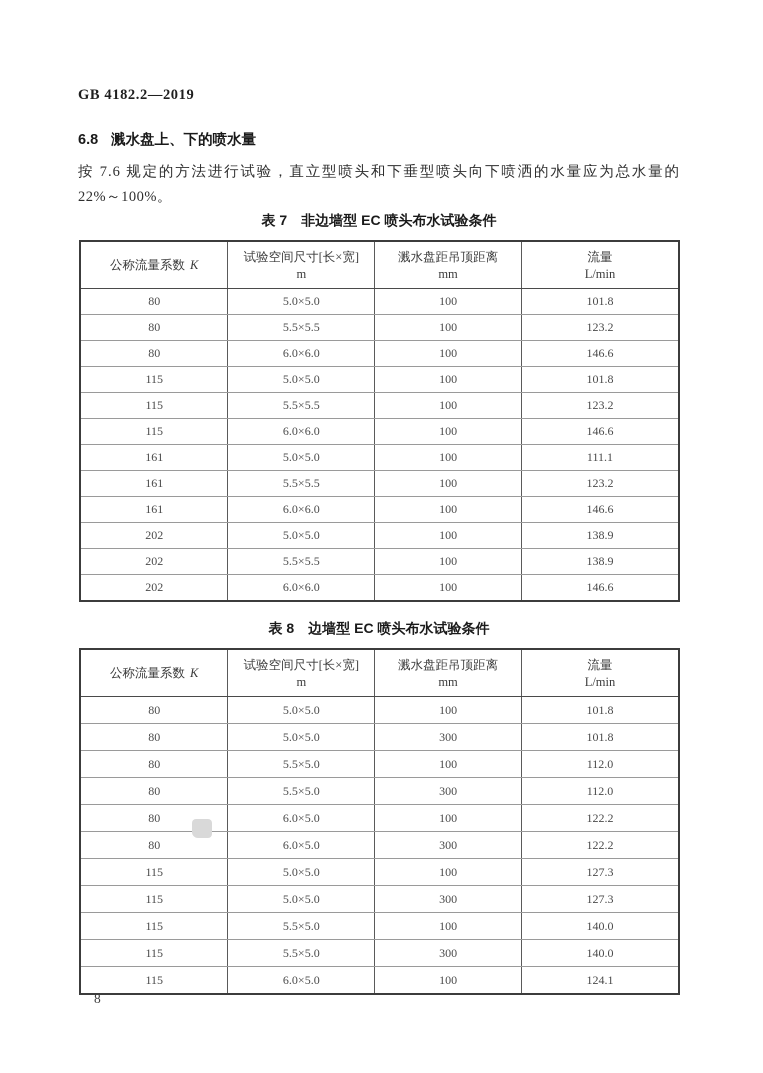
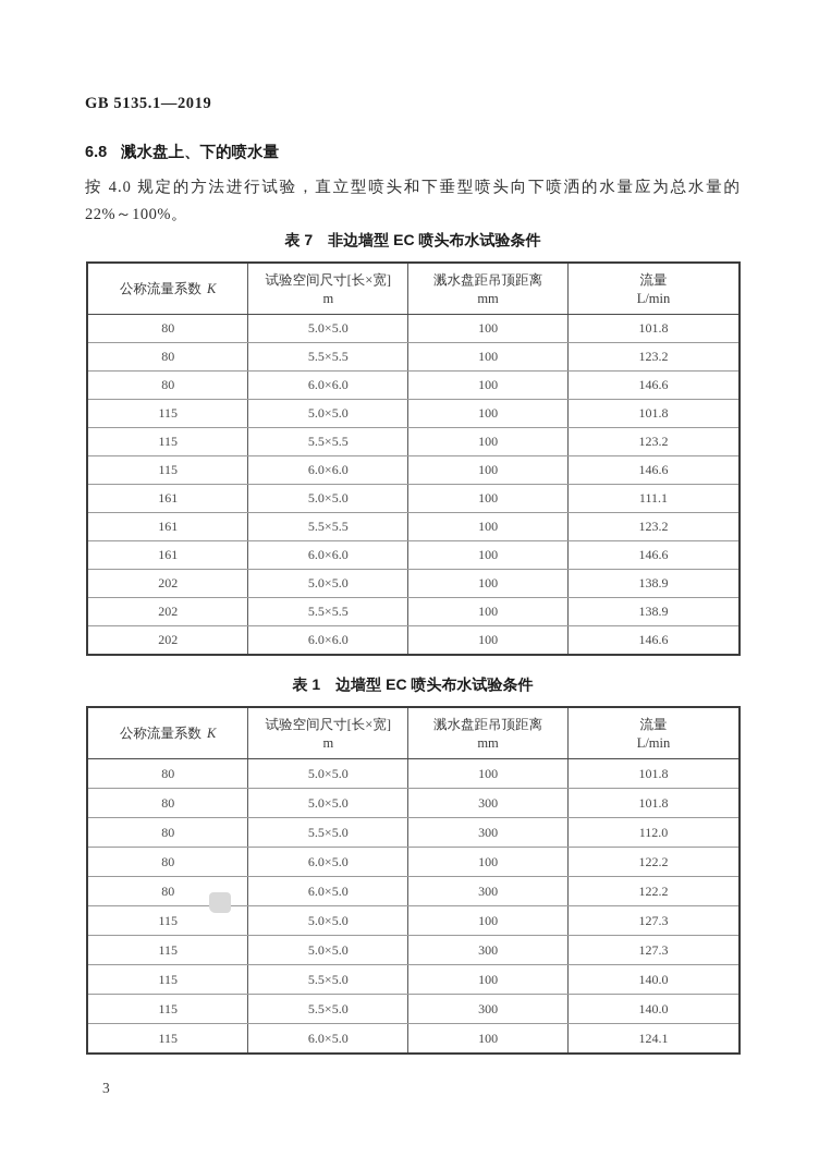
- GB 4182.2—2019
+ GB 5135.1—2019
  6.8 溅水盘上、下的喷水量
- 按 7.6 规定的方法进行试验，直立型喷头和下垂型喷头向下喷洒的水量应为总水量的
+ 按 4.0 规定的方法进行试验，直立型喷头和下垂型喷头向下喷洒的水量应为总水量的
  22%～100%。
  表 7 非边墙型 EC 喷头布水试验条件
  公称流量系数 K	试验空间尺寸[长×宽]m	溅水盘距吊顶距离mm	流量L/min
  80	5.0×5.0	100	101.8
  80	5.5×5.5	100	123.2
  80	6.0×6.0	100	146.6
  115	5.0×5.0	100	101.8
  115	5.5×5.5	100	123.2
  115	6.0×6.0	100	146.6
  161	5.0×5.0	100	111.1
  161	5.5×5.5	100	123.2
  161	6.0×6.0	100	146.6
  202	5.0×5.0	100	138.9
  202	5.5×5.5	100	138.9
  202	6.0×6.0	100	146.6
- 表 8 边墙型 EC 喷头布水试验条件
+ 表 1 边墙型 EC 喷头布水试验条件
  公称流量系数 K	试验空间尺寸[长×宽]m	溅水盘距吊顶距离mm	流量L/min
  80	5.0×5.0	100	101.8
  80	5.0×5.0	300	101.8
- 80	5.5×5.0	100	112.0
  80	5.5×5.0	300	112.0
  80	6.0×5.0	100	122.2
  80	6.0×5.0	300	122.2
  115	5.0×5.0	100	127.3
  115	5.0×5.0	300	127.3
  115	5.5×5.0	100	140.0
  115	5.5×5.0	300	140.0
  115	6.0×5.0	100	124.1
- 8
+ 3
